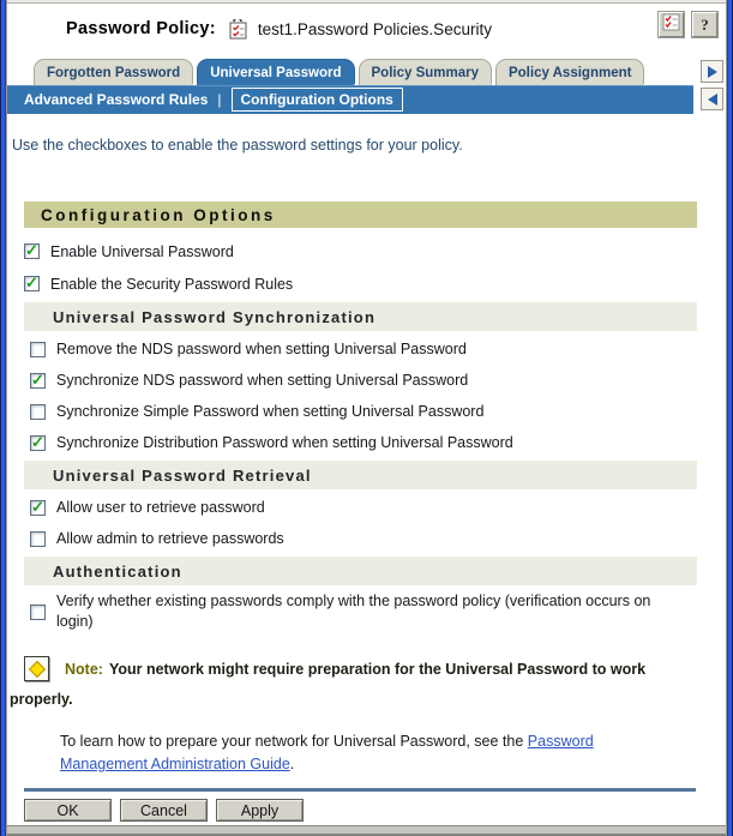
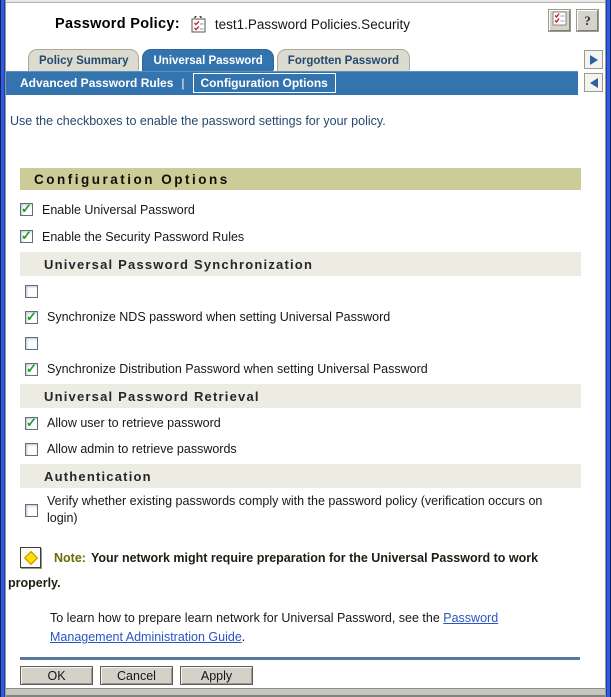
  Password Policy:
  test1.Password Policies.Security
  ?
- Forgotten Password
+ Policy Summary
  Universal Password
- Policy Summary
+ Forgotten Password
- Policy Assignment
  Advanced Password Rules
  |
  Configuration Options
  Use the checkboxes to enable the password settings for your policy.
  Configuration Options
  Enable Universal Password
  Enable the Security Password Rules
  Universal Password Synchronization
- Remove the NDS password when setting Universal Password
  Synchronize NDS password when setting Universal Password
- Synchronize Simple Password when setting Universal Password
  Synchronize Distribution Password when setting Universal Password
  Universal Password Retrieval
  Allow user to retrieve password
  Allow admin to retrieve passwords
  Authentication
  Verify whether existing passwords comply with the password policy (verification occurs on login)
  Note: Your network might require preparation for the Universal Password to work properly.
- To learn how to prepare your network for Universal Password, see the Password Management Administration Guide.
+ To learn how to prepare learn network for Universal Password, see the Password Management Administration Guide.
  OK
  Cancel
  Apply
